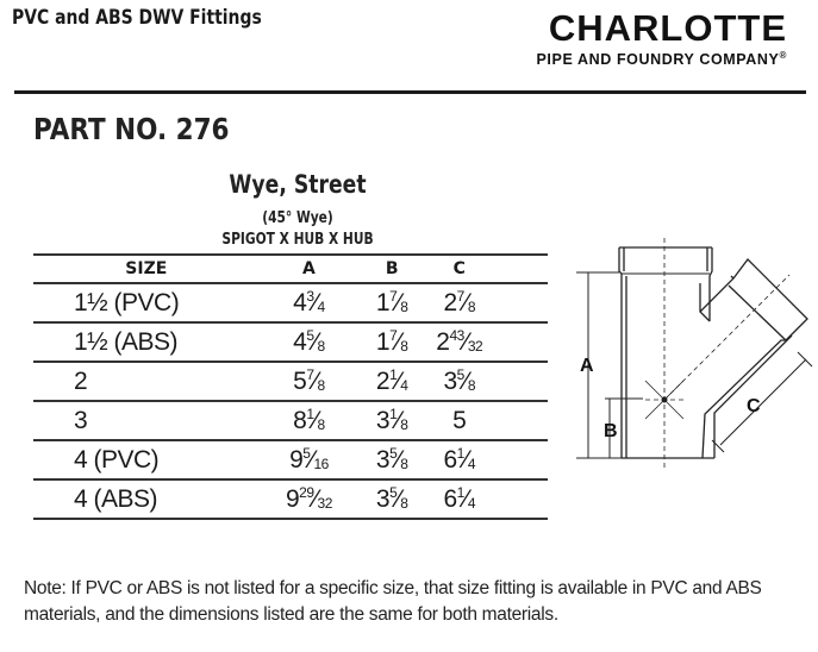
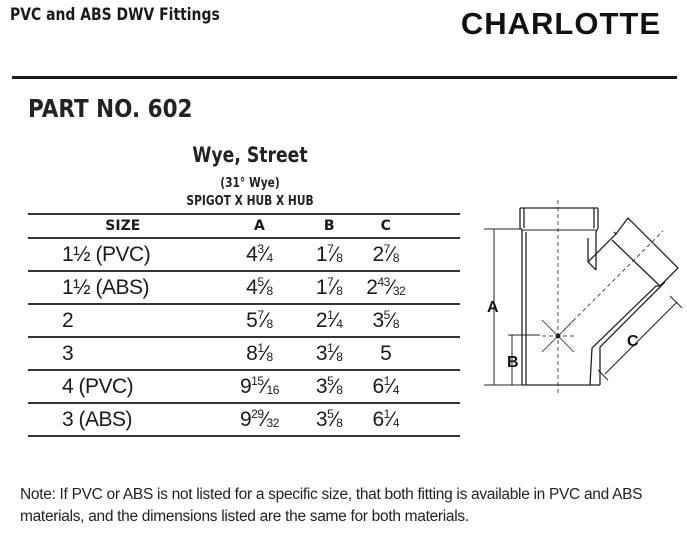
  PVC and ABS DWV Fittings
  CHARLOTTE
- PIPE AND FOUNDRY COMPANY®
- PART NO. 276
+ PART NO. 602
  Wye, Street
- (45° Wye)
+ (31° Wye)
  SPIGOT X HUB X HUB
  SIZE	A	B	C
  1½ (PVC)	43⁄4	17⁄8	27⁄8
  1½ (ABS)	45⁄8	17⁄8	243⁄32
  2	57⁄8	21⁄4	35⁄8
  3	81⁄8	31⁄8	5
- 4 (PVC)	95⁄16	35⁄8	61⁄4
+ 4 (PVC)	915⁄16	35⁄8	61⁄4
- 4 (ABS)	929⁄32	35⁄8	61⁄4
+ 3 (ABS)	929⁄32	35⁄8	61⁄4
  A
  B
  C
- Note: If PVC or ABS is not listed for a specific size, that size fitting is available in PVC and ABS materials, and the dimensions listed are the same for both materials.
+ Note: If PVC or ABS is not listed for a specific size, that both fitting is available in PVC and ABS materials, and the dimensions listed are the same for both materials.
